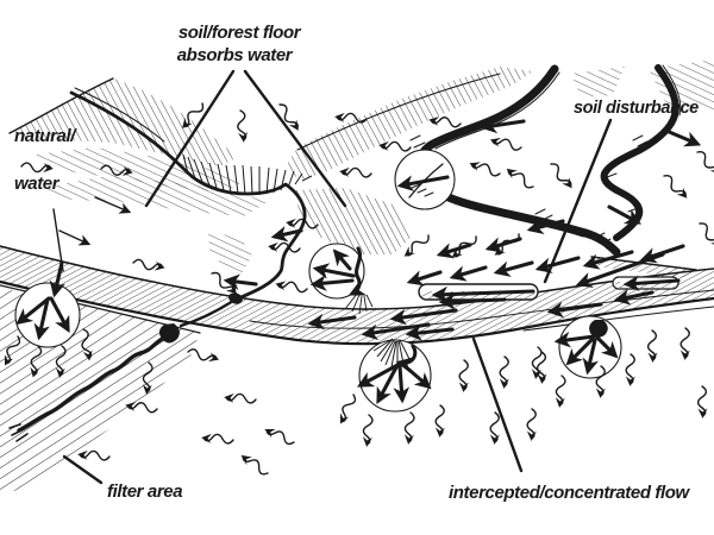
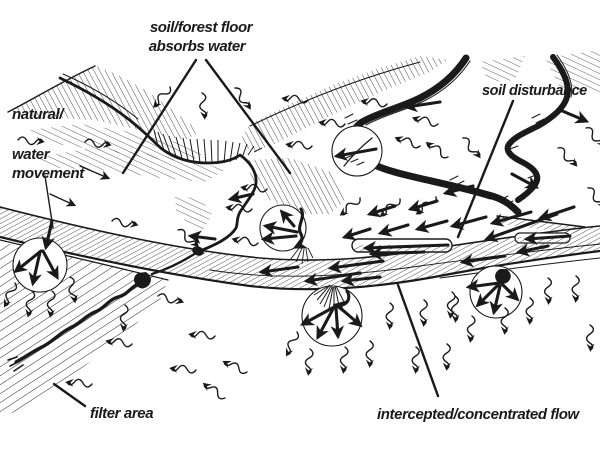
  soil/forest floor
  absorbs water
  soil disturbance
  natural/
  water
+ movement
  filter area
  intercepted/concentrated flow
